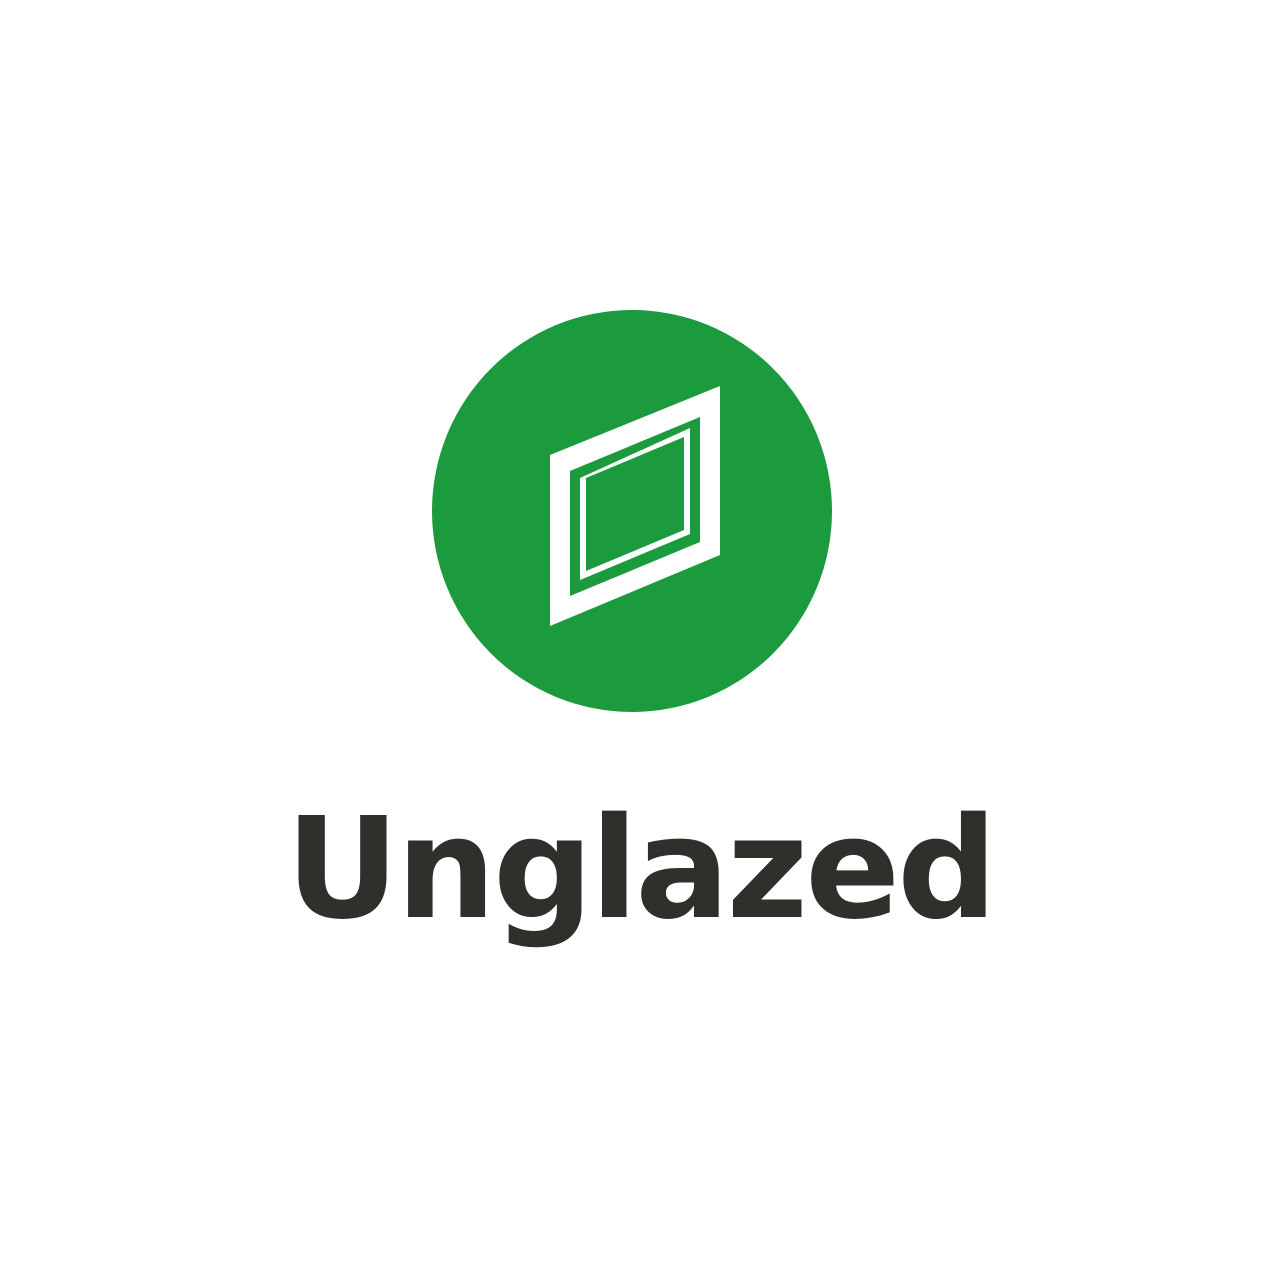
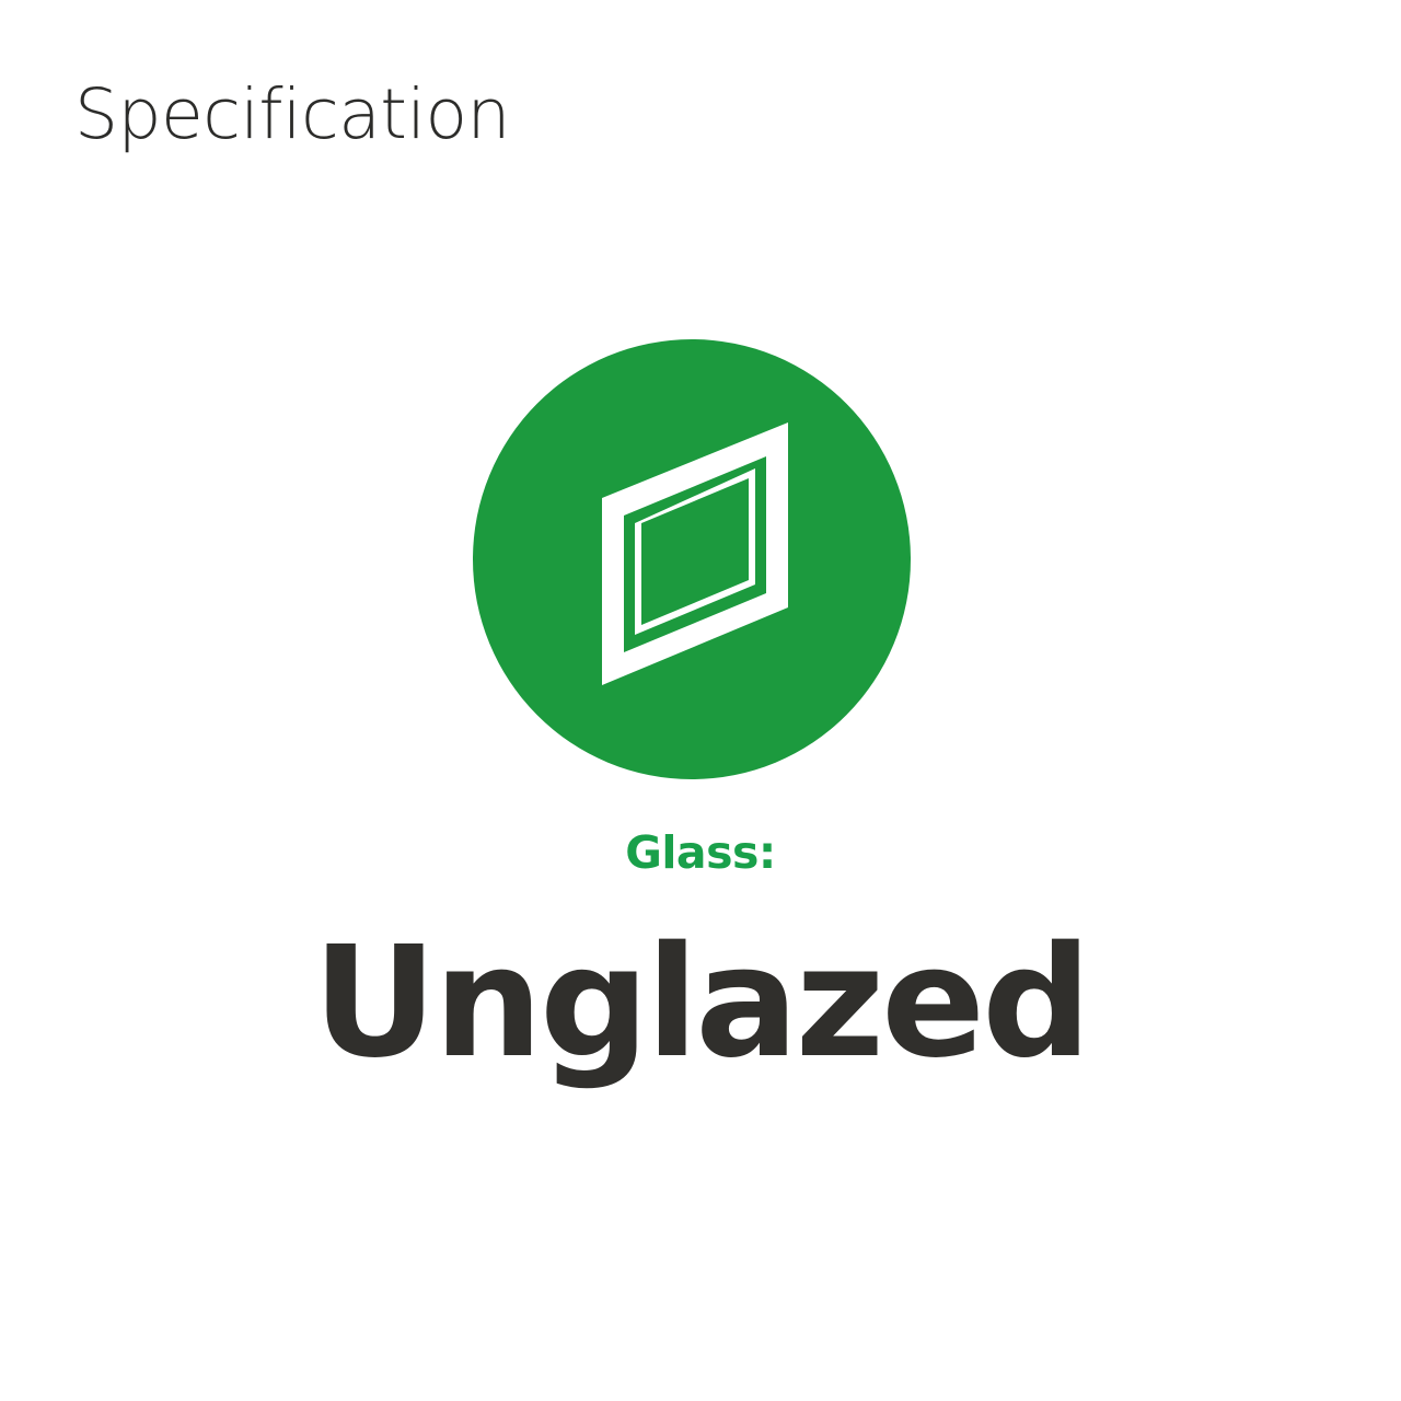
+ Specification
+ Glass:
  Unglazed
